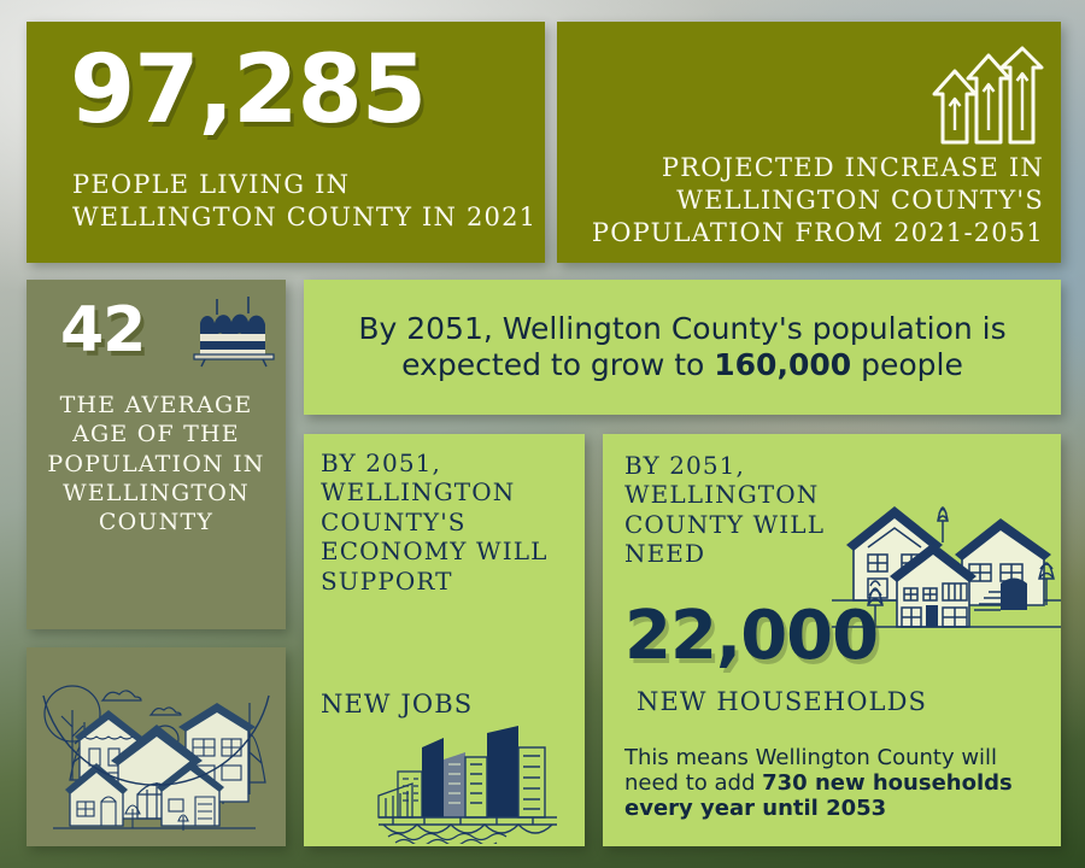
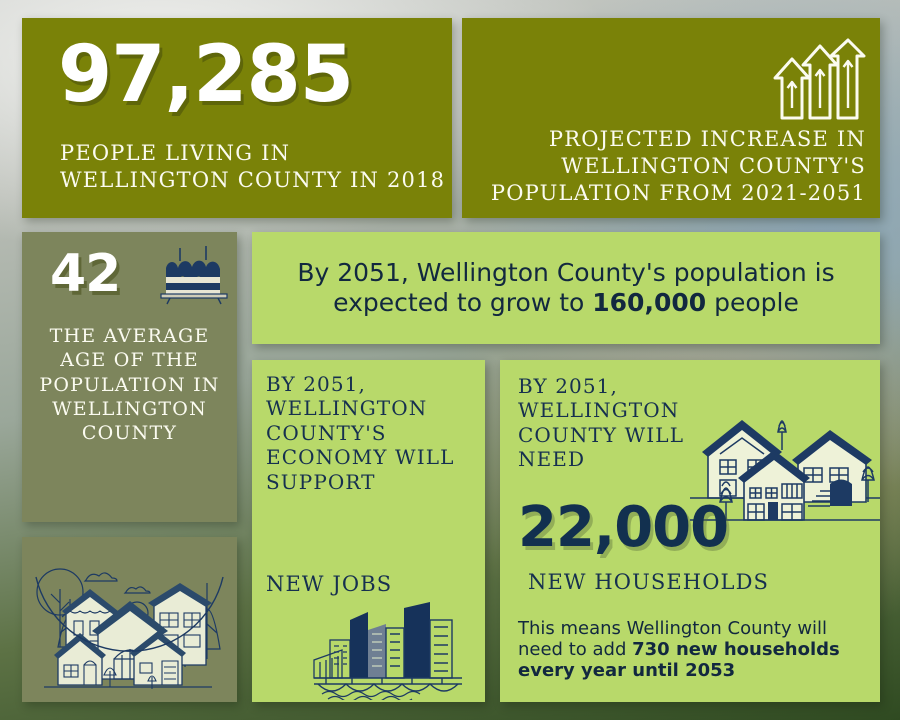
  97,285
- PEOPLE LIVING IN WELLINGTON COUNTY IN 2021
+ PEOPLE LIVING IN WELLINGTON COUNTY IN 2018
  PROJECTED INCREASE IN WELLINGTON COUNTY'S POPULATION FROM 2021-2051
  42
  THE AVERAGE AGE OF THE POPULATION IN WELLINGTON COUNTY
  By 2051, Wellington County's population is expected to grow to 160,000 people
  BY 2051, WELLINGTON COUNTY'S ECONOMY WILL SUPPORT
  NEW JOBS
  BY 2051, WELLINGTON COUNTY WILL NEED
  22,000
  NEW HOUSEHOLDS
  This means Wellington County will need to add 730 new households every year until 2053
